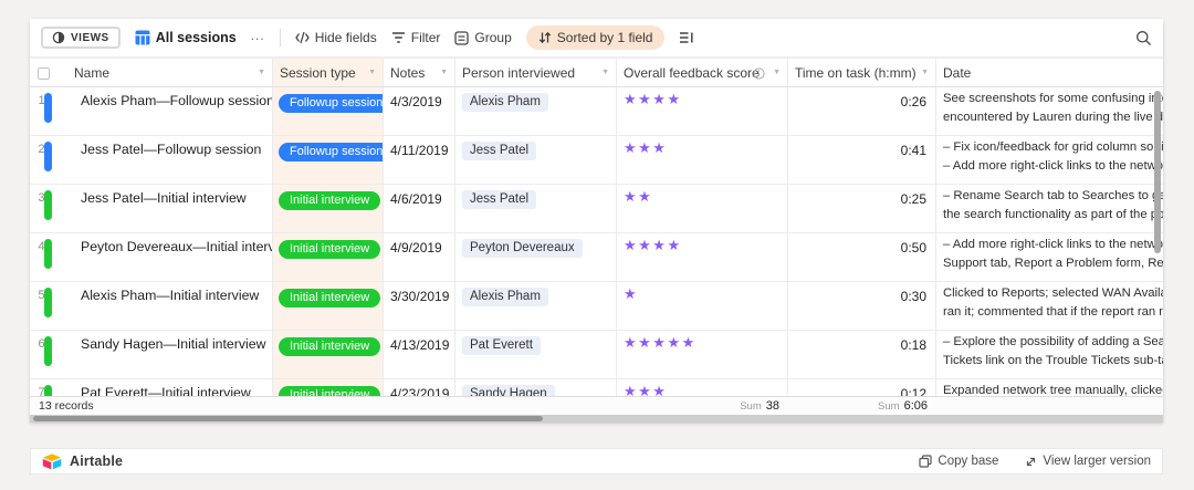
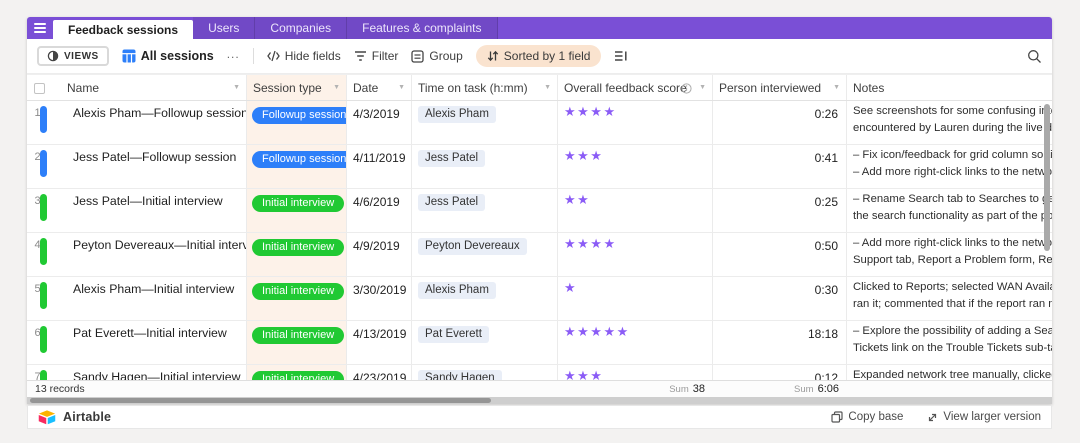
+ Feedback sessions
+ Users
+ Companies
+ Features & complaints
  VIEWS
  All sessions
  ...
  Hide fields
  Filter
  Group
  Sorted by 1 field
  Name
  Session type
- Notes
+ Date
- Person interviewed
+ Time on task (h:mm)
  Overall feedback score
- Time on task (h:mm)
+ Person interviewed
- Date
+ Notes
  1
  Alexis Pham—Followup session
  Followup session
  4/3/2019
  Alexis Pham
  ★★★★
  0:26
  See screenshots for some confusing i
  encountered by Lauren during the live
  2
  Jess Patel—Followup session
  Followup session
  4/11/2019
  Jess Patel
  ★★★
  0:41
  – Fix icon/feedback for grid column soi
  – Add more right-click links to the netw
  3
  Jess Patel—Initial interview
  Initial interview
  4/6/2019
  Jess Patel
  ★★
  0:25
  – Rename Search tab to Searches toe
  the search functionality as part of theo
  4
  Peyton Devereaux—Initial interv
  Initial interview
  4/9/2019
  Peyton Devereaux
  ★★★★
  0:50
  – Add more right-click links to the netw
  Support tab, Report a Problem form, Re
  5
  Alexis Pham—Initial interview
  Initial interview
  3/30/2019
  Alexis Pham
  ★
  0:30
  Clicked to Reports; selected WAN Avail
  ran it; commented that if the report ran
  6
- Sandy Hagen—Initial interview
+ Pat Everett—Initial interview
  Initial interview
  4/13/2019
  Pat Everett
  ★★★★★
- 0:18
+ 18:18
  – Explore the possibility of adding a Sea
  Tickets link on the Trouble Tickets sub-t
  7
- Pat Everett—Initial interview
+ Sandy Hagen—Initial interview
  Initial interview
  4/23/2019
  Sandy Hagen
  ★★★
  0:12
  Expanded network tree manually, clicke
  13 records
  Sum
  38
  Sum
  6:06
  Airtable
  Copy base
  View larger version
